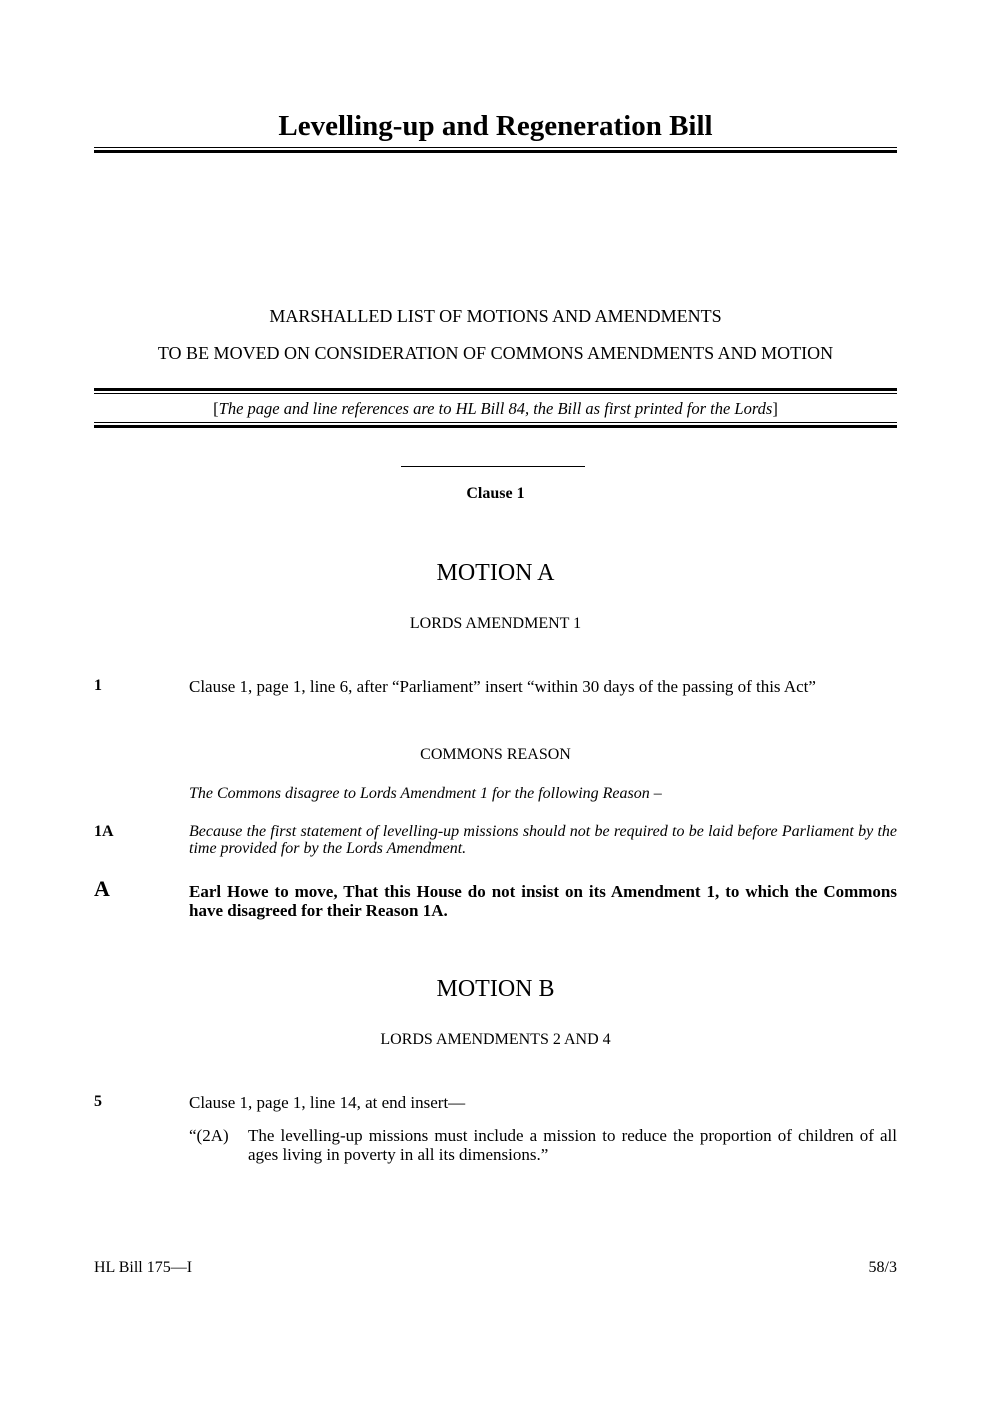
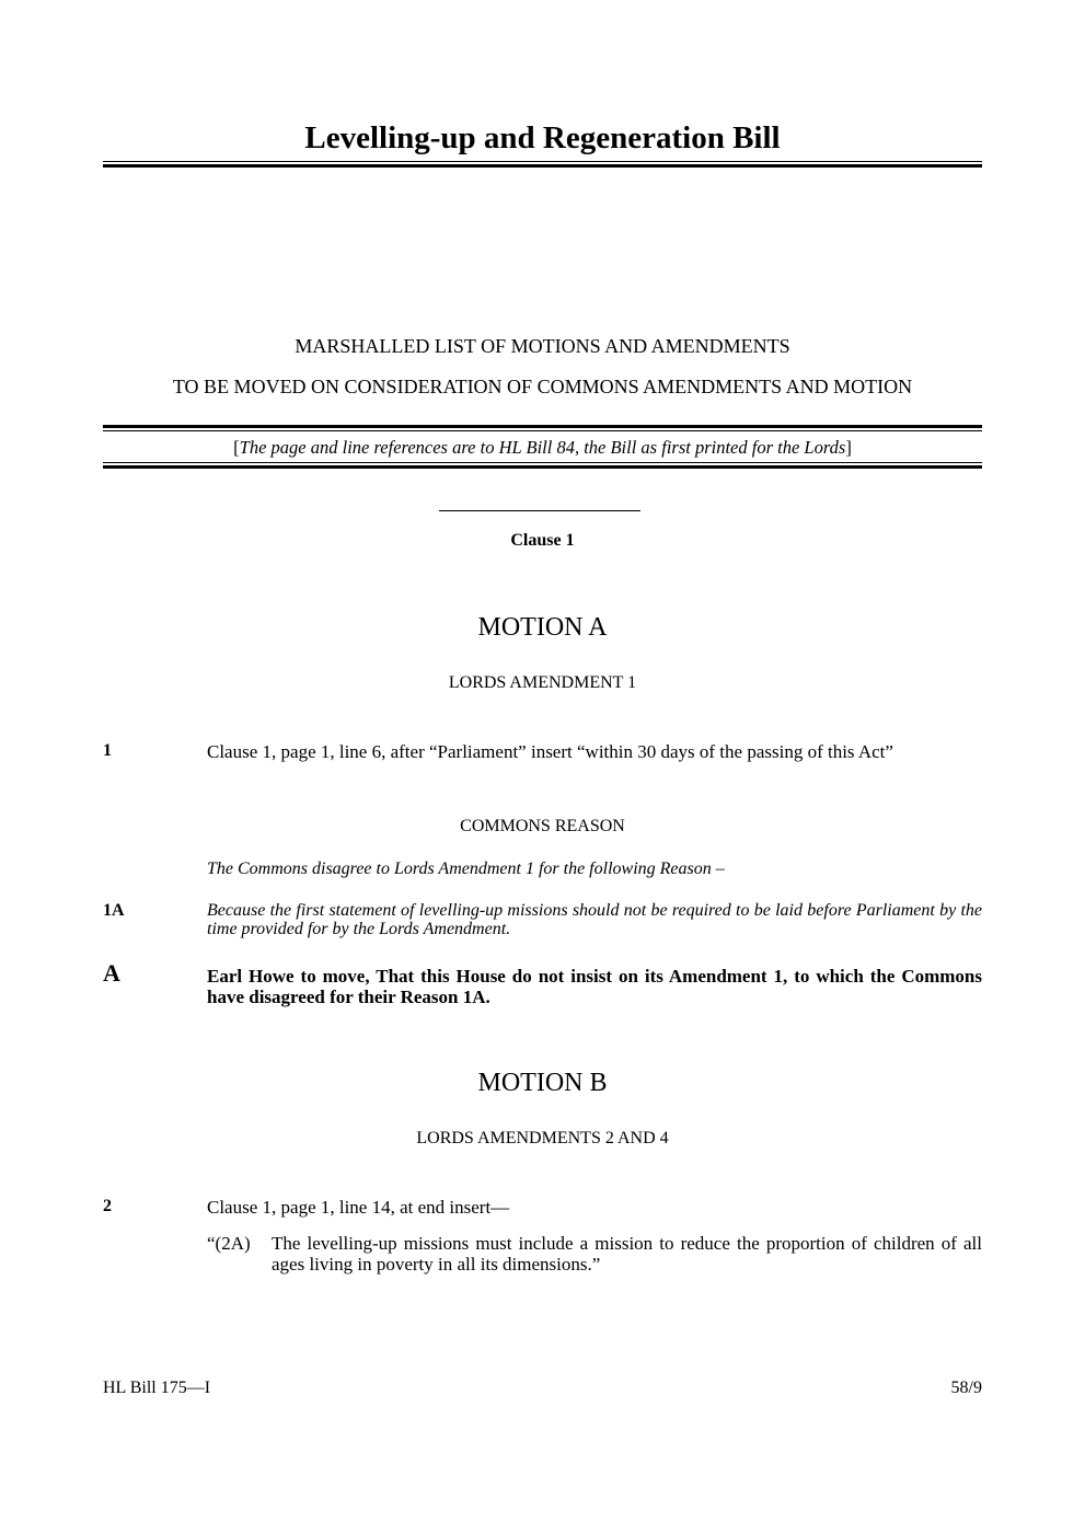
  Levelling-up and Regeneration Bill
  MARSHALLED LIST OF MOTIONS AND AMENDMENTS
  TO BE MOVED ON CONSIDERATION OF COMMONS AMENDMENTS AND MOTION
  [The page and line references are to HL Bill 84, the Bill as first printed for the Lords]
  Clause 1
  MOTION A
  LORDS AMENDMENT 1
  1
  Clause 1, page 1, line 6, after “Parliament” insert “within 30 days of the passing of this Act”
  COMMONS REASON
  The Commons disagree to Lords Amendment 1 for the following Reason –
  1A
  Because the first statement of levelling-up missions should not be required to be laid before Parliament by the time provided for by the Lords Amendment.
  A
  Earl Howe to move, That this House do not insist on its Amendment 1, to which the Commons have disagreed for their Reason 1A.
  MOTION B
  LORDS AMENDMENTS 2 AND 4
- 5
+ 2
  Clause 1, page 1, line 14, at end insert—
  “(2A)
  The levelling-up missions must include a mission to reduce the proportion of children of all ages living in poverty in all its dimensions.”
  HL Bill 175—I
- 58/3
+ 58/9
